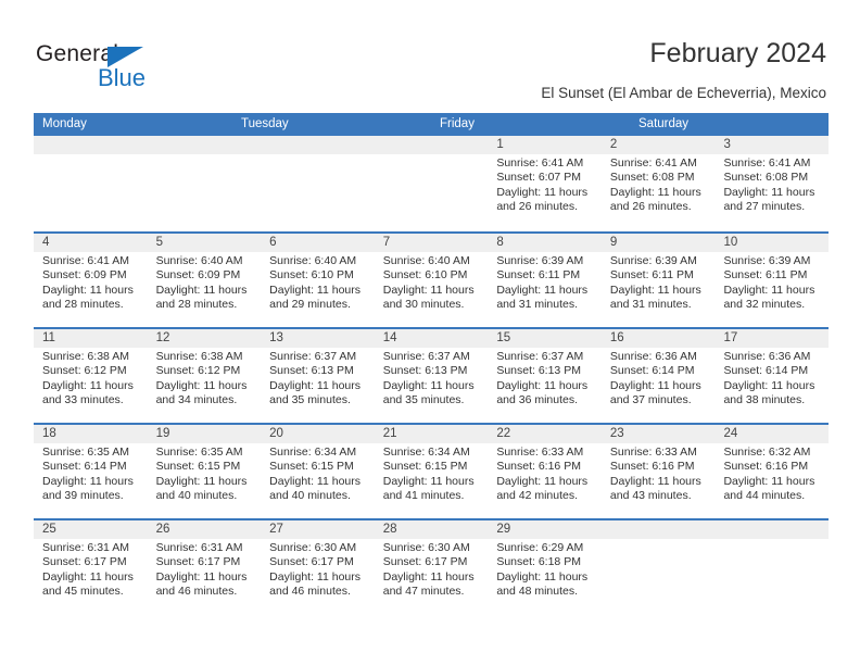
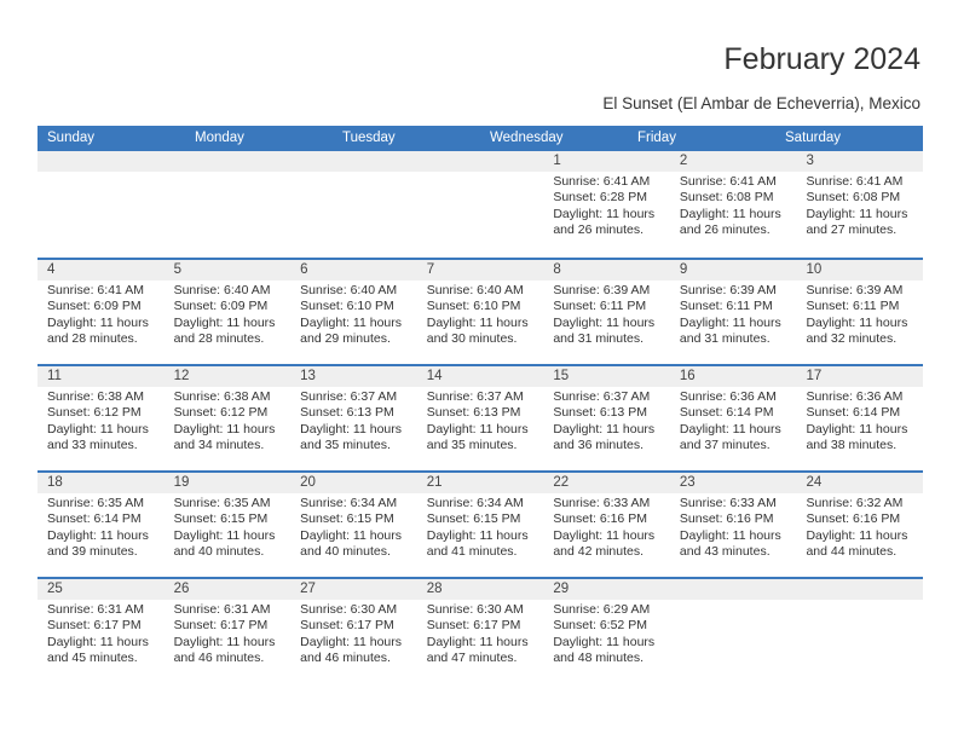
- General
- Blue
  February 2024
  El Sunset (El Ambar de Echeverria), Mexico
+ Sunday
  Monday
  Tuesday
+ Wednesday
  Friday
  Saturday
  1
  Sunrise: 6:41 AM
- Sunset: 6:07 PM
+ Sunset: 6:28 PM
  Daylight: 11 hours
  and 26 minutes.
  2
  Sunrise: 6:41 AM
  Sunset: 6:08 PM
  Daylight: 11 hours
  and 26 minutes.
  3
  Sunrise: 6:41 AM
  Sunset: 6:08 PM
  Daylight: 11 hours
  and 27 minutes.
  4
  Sunrise: 6:41 AM
  Sunset: 6:09 PM
  Daylight: 11 hours
  and 28 minutes.
  5
  Sunrise: 6:40 AM
  Sunset: 6:09 PM
  Daylight: 11 hours
  and 28 minutes.
  6
  Sunrise: 6:40 AM
  Sunset: 6:10 PM
  Daylight: 11 hours
  and 29 minutes.
  7
  Sunrise: 6:40 AM
  Sunset: 6:10 PM
  Daylight: 11 hours
  and 30 minutes.
  8
  Sunrise: 6:39 AM
  Sunset: 6:11 PM
  Daylight: 11 hours
  and 31 minutes.
  9
  Sunrise: 6:39 AM
  Sunset: 6:11 PM
  Daylight: 11 hours
  and 31 minutes.
  10
  Sunrise: 6:39 AM
  Sunset: 6:11 PM
  Daylight: 11 hours
  and 32 minutes.
  11
  Sunrise: 6:38 AM
  Sunset: 6:12 PM
  Daylight: 11 hours
  and 33 minutes.
  12
  Sunrise: 6:38 AM
  Sunset: 6:12 PM
  Daylight: 11 hours
  and 34 minutes.
  13
  Sunrise: 6:37 AM
  Sunset: 6:13 PM
  Daylight: 11 hours
  and 35 minutes.
  14
  Sunrise: 6:37 AM
  Sunset: 6:13 PM
  Daylight: 11 hours
  and 35 minutes.
  15
  Sunrise: 6:37 AM
  Sunset: 6:13 PM
  Daylight: 11 hours
  and 36 minutes.
  16
  Sunrise: 6:36 AM
  Sunset: 6:14 PM
  Daylight: 11 hours
  and 37 minutes.
  17
  Sunrise: 6:36 AM
  Sunset: 6:14 PM
  Daylight: 11 hours
  and 38 minutes.
  18
  Sunrise: 6:35 AM
  Sunset: 6:14 PM
  Daylight: 11 hours
  and 39 minutes.
  19
  Sunrise: 6:35 AM
  Sunset: 6:15 PM
  Daylight: 11 hours
  and 40 minutes.
  20
  Sunrise: 6:34 AM
  Sunset: 6:15 PM
  Daylight: 11 hours
  and 40 minutes.
  21
  Sunrise: 6:34 AM
  Sunset: 6:15 PM
  Daylight: 11 hours
  and 41 minutes.
  22
  Sunrise: 6:33 AM
  Sunset: 6:16 PM
  Daylight: 11 hours
  and 42 minutes.
  23
  Sunrise: 6:33 AM
  Sunset: 6:16 PM
  Daylight: 11 hours
  and 43 minutes.
  24
  Sunrise: 6:32 AM
  Sunset: 6:16 PM
  Daylight: 11 hours
  and 44 minutes.
  25
  Sunrise: 6:31 AM
  Sunset: 6:17 PM
  Daylight: 11 hours
  and 45 minutes.
  26
  Sunrise: 6:31 AM
  Sunset: 6:17 PM
  Daylight: 11 hours
  and 46 minutes.
  27
  Sunrise: 6:30 AM
  Sunset: 6:17 PM
  Daylight: 11 hours
  and 46 minutes.
  28
  Sunrise: 6:30 AM
  Sunset: 6:17 PM
  Daylight: 11 hours
  and 47 minutes.
  29
  Sunrise: 6:29 AM
- Sunset: 6:18 PM
+ Sunset: 6:52 PM
  Daylight: 11 hours
  and 48 minutes.
